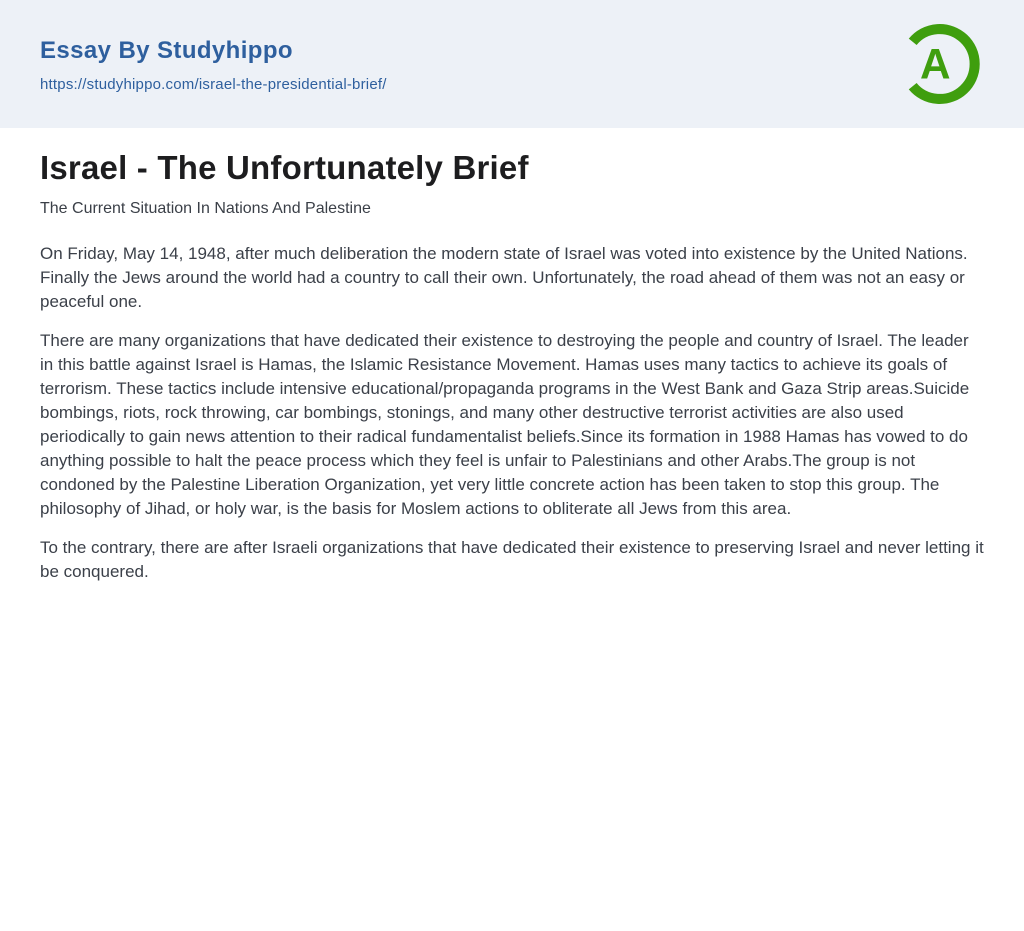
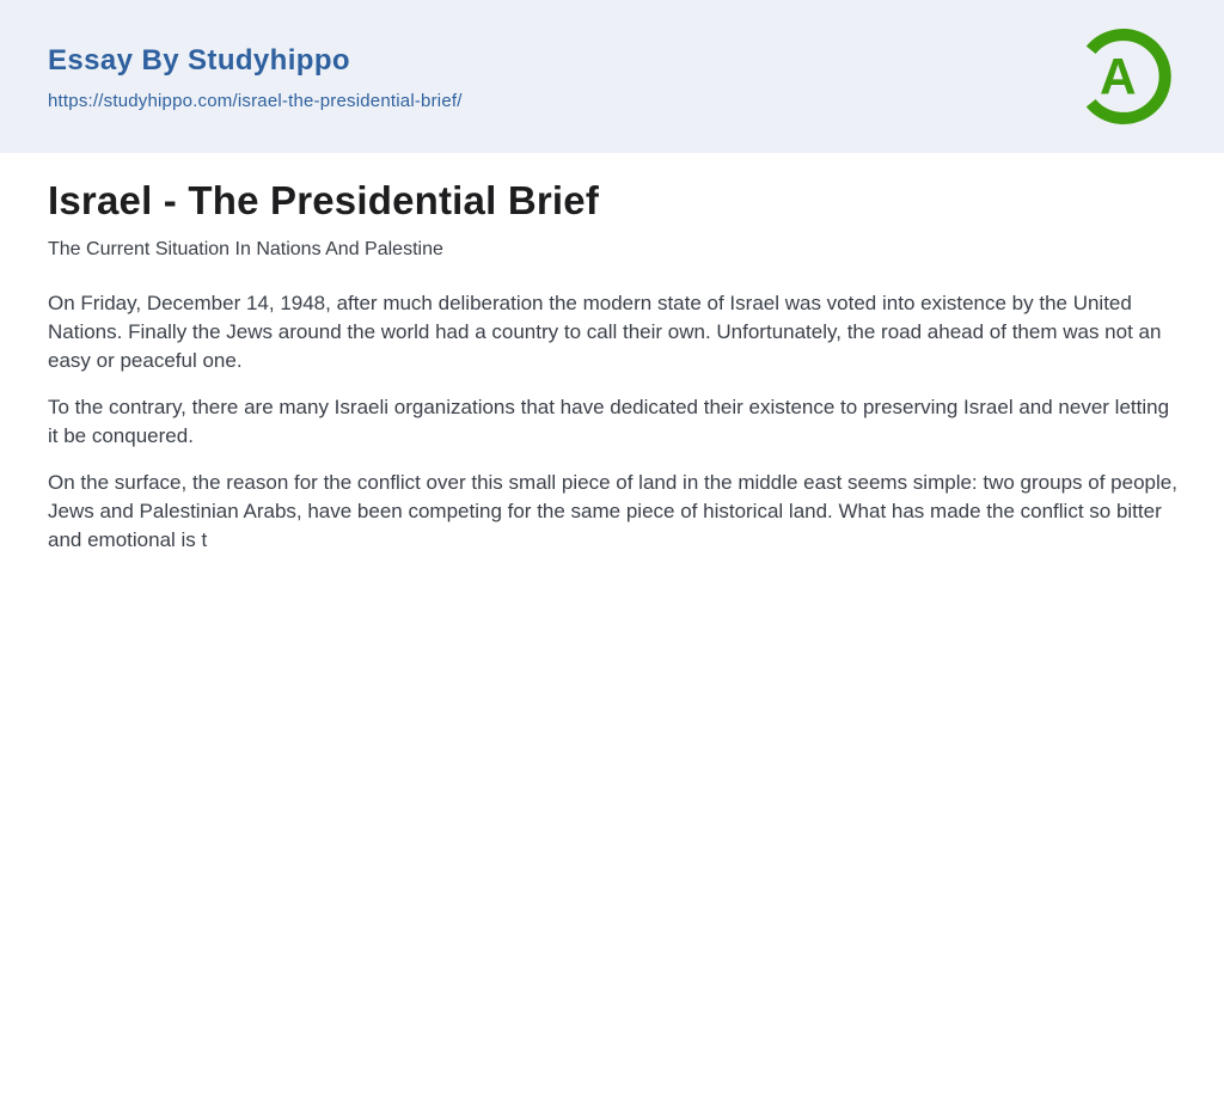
  Essay By Studyhippo
  https://studyhippo.com/israel-the-presidential-brief/
  A
- Israel - The Unfortunately Brief
+ Israel - The Presidential Brief
  The Current Situation In Nations And Palestine
- On Friday, May 14, 1948, after much deliberation the modern state of Israel was voted into existence by the United Nations. Finally the Jews around the world had a country to call their own. Unfortunately, the road ahead of them was not an easy or peaceful one.
+ On Friday, December 14, 1948, after much deliberation the modern state of Israel was voted into existence by the United Nations. Finally the Jews around the world had a country to call their own. Unfortunately, the road ahead of them was not an easy or peaceful one.
- There are many organizations that have dedicated their existence to destroying the people and country of Israel. The leader in this battle against Israel is Hamas, the Islamic Resistance Movement. Hamas uses many tactics to achieve its goals of terrorism. These tactics include intensive educational/propaganda programs in the West Bank and Gaza Strip areas.Suicide bombings, riots, rock throwing, car bombings, stonings, and many other destructive terrorist activities are also used periodically to gain news attention to their radical fundamentalist beliefs.Since its formation in 1988 Hamas has vowed to do anything possible to halt the peace process which they feel is unfair to Palestinians and other Arabs.The group is not condoned by the Palestine Liberation Organization, yet very little concrete action has been taken to stop this group. The philosophy of Jihad, or holy war, is the basis for Moslem actions to obliterate all Jews from this area.
- To the contrary, there are after Israeli organizations that have dedicated their existence to preserving Israel and never letting it be conquered.
+ To the contrary, there are many Israeli organizations that have dedicated their existence to preserving Israel and never letting it be conquered.
+ On the surface, the reason for the conflict over this small piece of land in the middle east seems simple: two groups of people, Jews and Palestinian Arabs, have been competing for the same piece of historical land. What has made the conflict so bitter and emotional is t
